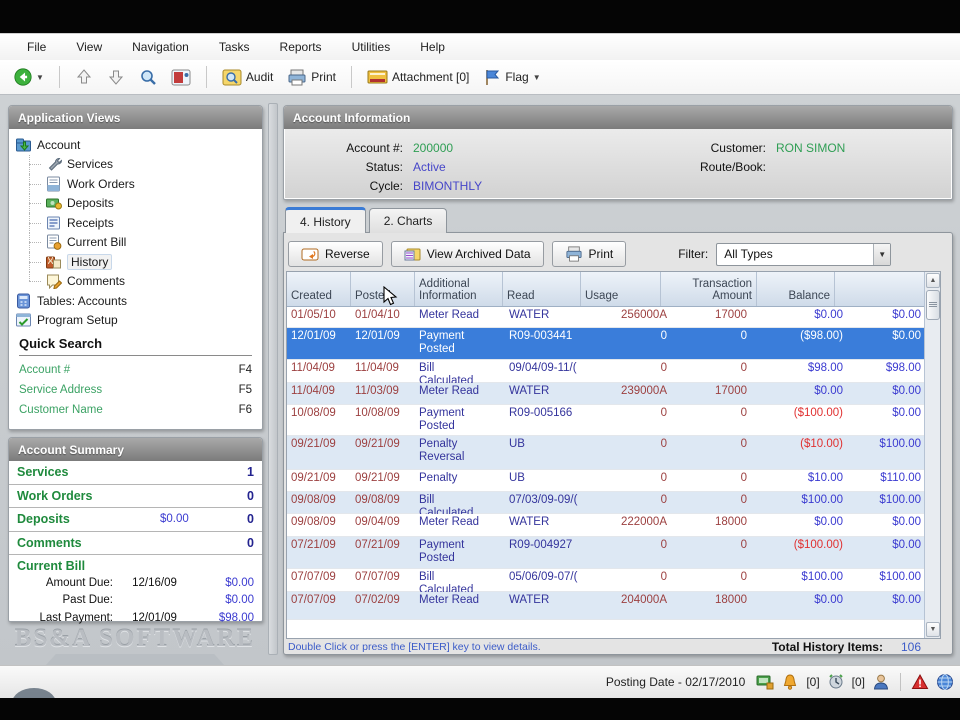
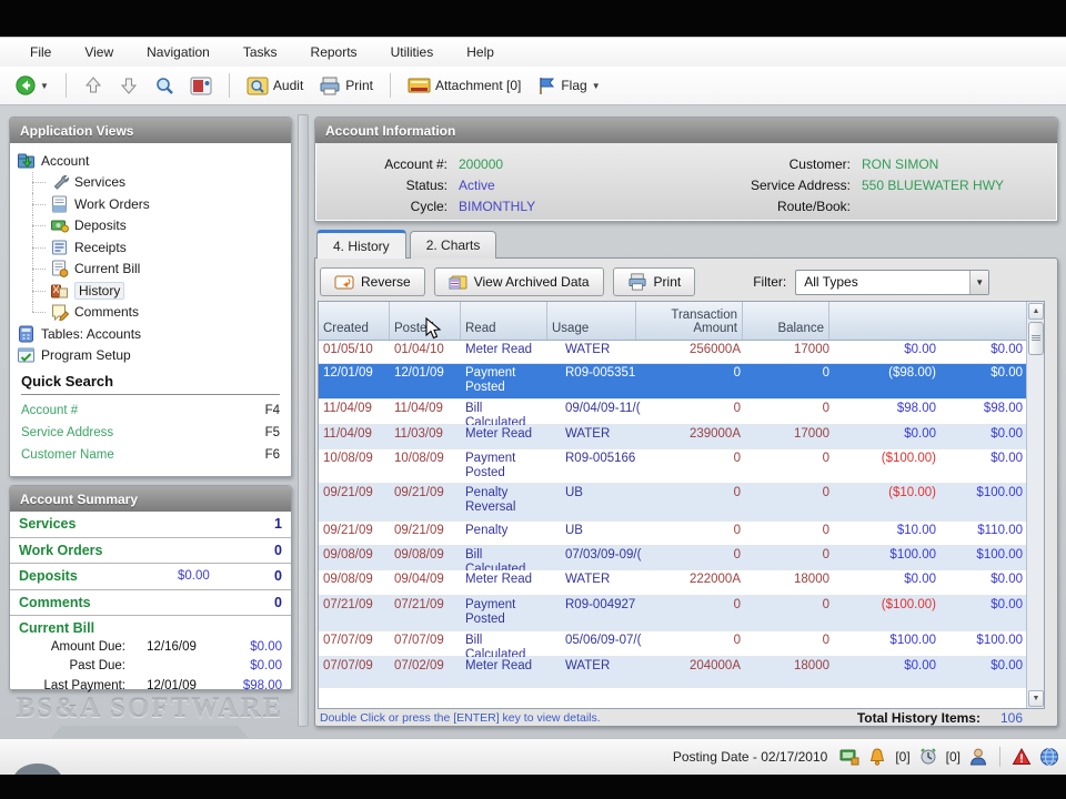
  File
  View
  Navigation
  Tasks
  Reports
  Utilities
  Help
  ▼
  Audit
  Print
  Attachment [0]
  Flag
  ▼
  Application Views
  Account
  Services
  Work Orders
  Deposits
  Receipts
  Current Bill
  History
  Comments
  Tables: Accounts
  Program Setup
  Quick Search
  Account #
  F4
  Service Address
  F5
  Customer Name
  F6
  Account Summary
  Services
  1
  Work Orders
  0
  Deposits
  $0.00
  0
  Comments
  0
  Current Bill
  Amount Due:
  12/16/09
  $0.00
  Past Due:
  $0.00
  Last Payment:
  12/01/09
  $98.00
  BS&A SOFTWARE
  Account Information
  Account #:
  200000
  Status:
  Active
  Cycle:
  BIMONTHLY
  Customer:
  RON SIMON
+ Service Address:
+ 550 BLUEWATER HWY
  Route/Book:
  4. History
  2. Charts
  Reverse
  View Archived Data
  Print
  Filter:
  All Types
  ▼
  Created
  Poste
- Additional Information
  Read
  Usage
  Transaction Amount
  Balance
  01/05/10
  01/04/10
  Meter Read
  WATER
  256000A
  17000
  $0.00
  $0.00
  12/01/09
  12/01/09
  Payment
  Posted
- R09-003441
+ R09-005351
  0
  0
  ($98.00)
  $0.00
  11/04/09
  11/04/09
  Bill
  Calculated
  09/04/09-11/(
  0
  0
  $98.00
  $98.00
  11/04/09
  11/03/09
  Meter Read
  WATER
  239000A
  17000
  $0.00
  $0.00
  10/08/09
  10/08/09
  Payment
  Posted
  R09-005166
  0
  0
  ($100.00)
  $0.00
  09/21/09
  09/21/09
  Penalty
  Reversal
  UB
  0
  0
  ($10.00)
  $100.00
  09/21/09
  09/21/09
  Penalty
  UB
  0
  0
  $10.00
  $110.00
  09/08/09
  09/08/09
  Bill
  Calculated
  07/03/09-09/(
  0
  0
  $100.00
  $100.00
  09/08/09
  09/04/09
  Meter Read
  WATER
  222000A
  18000
  $0.00
  $0.00
  07/21/09
  07/21/09
  Payment
  Posted
  R09-004927
  0
  0
  ($100.00)
  $0.00
  07/07/09
  07/07/09
  Bill
  Calculated
  05/06/09-07/(
  0
  0
  $100.00
  $100.00
  07/07/09
  07/02/09
  Meter Read
  WATER
  204000A
  18000
  $0.00
  $0.00
  Double Click or press the [ENTER] key to view details.
  Total History Items:
  106
  Posting Date - 02/17/2010
  [0]
  [0]
